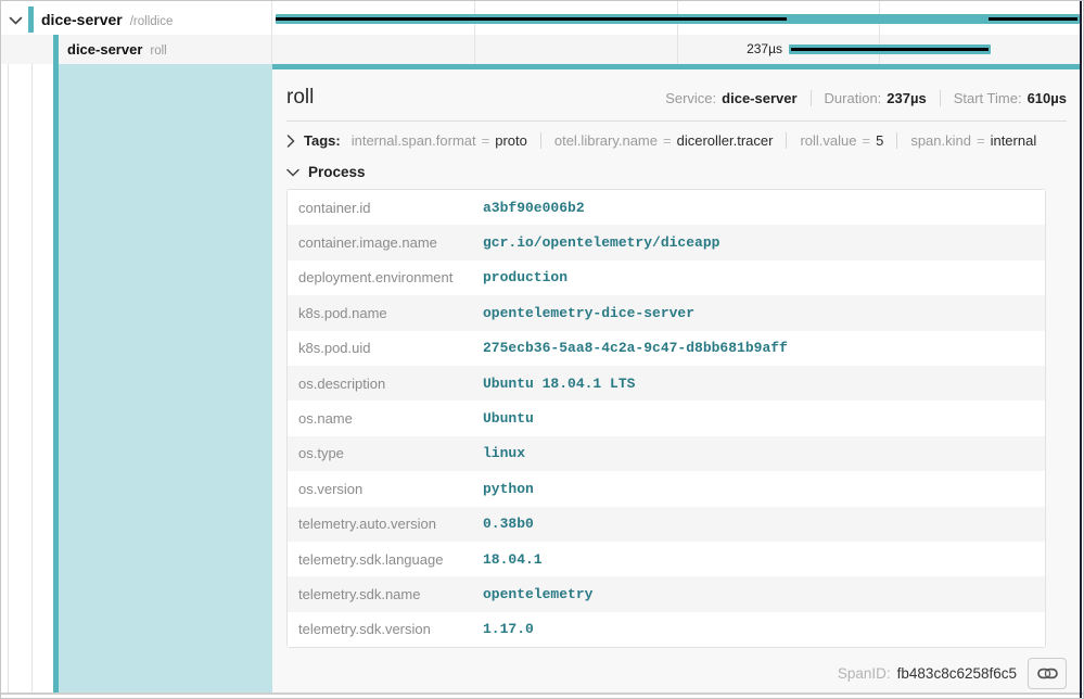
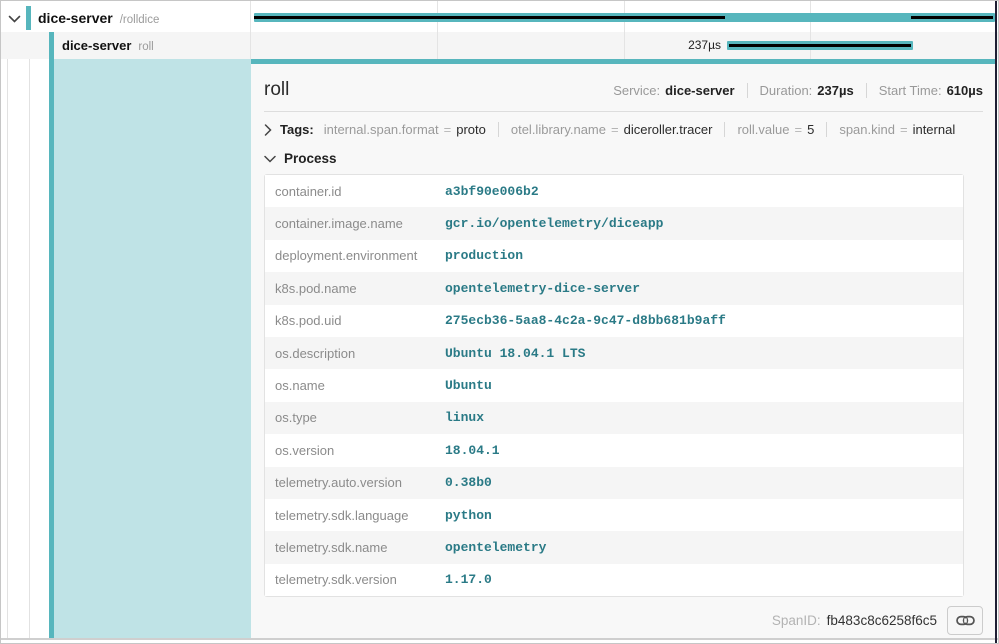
  dice-server /rolldice
  dice-server roll
  237µs
  roll
  Service:
  dice-server
  Duration:
  237µs
  Start Time:
  610µs
  Tags:
  internal.span.format
  =
  proto
  otel.library.name
  =
  diceroller.tracer
  roll.value
  =
  5
  span.kind
  =
  internal
  Process
  container.id
  a3bf90e006b2
  container.image.name
  gcr.io/opentelemetry/diceapp
  deployment.environment
  production
  k8s.pod.name
  opentelemetry-dice-server
  k8s.pod.uid
  275ecb36-5aa8-4c2a-9c47-d8bb681b9aff
  os.description
  Ubuntu 18.04.1 LTS
  os.name
  Ubuntu
  os.type
  linux
  os.version
- python
+ 18.04.1
  telemetry.auto.version
  0.38b0
  telemetry.sdk.language
- 18.04.1
+ python
  telemetry.sdk.name
  opentelemetry
  telemetry.sdk.version
  1.17.0
  SpanID:
  fb483c8c6258f6c5
